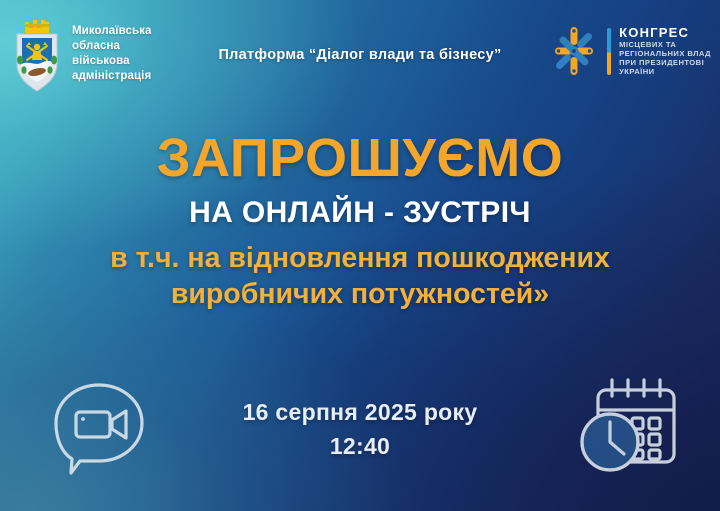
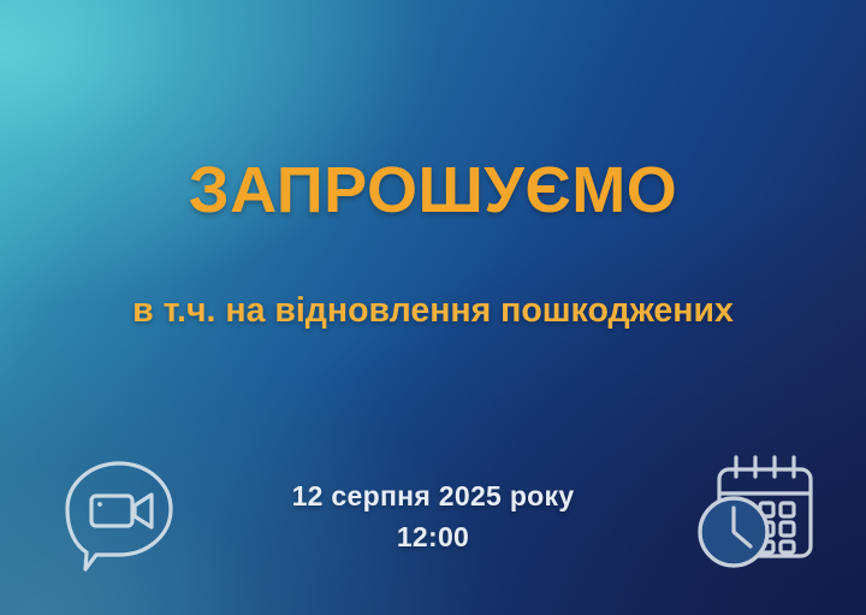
- Миколаївська
- обласна
- військова
- адміністрація
- Платформа “Діалог влади та бізнесу”
- КОНГРЕС
- МІСЦЕВИХ ТА
- РЕГІОНАЛЬНИХ ВЛАД
- ПРИ ПРЕЗИДЕНТОВІ
- УКРАЇНИ
  ЗАПРОШУЄМО
- НА ОНЛАЙН - ЗУСТРІЧ
  в т.ч. на відновлення пошкоджених
- виробничих потужностей»
- 16 серпня 2025 року
+ 12 серпня 2025 року
- 12:40
+ 12:00
